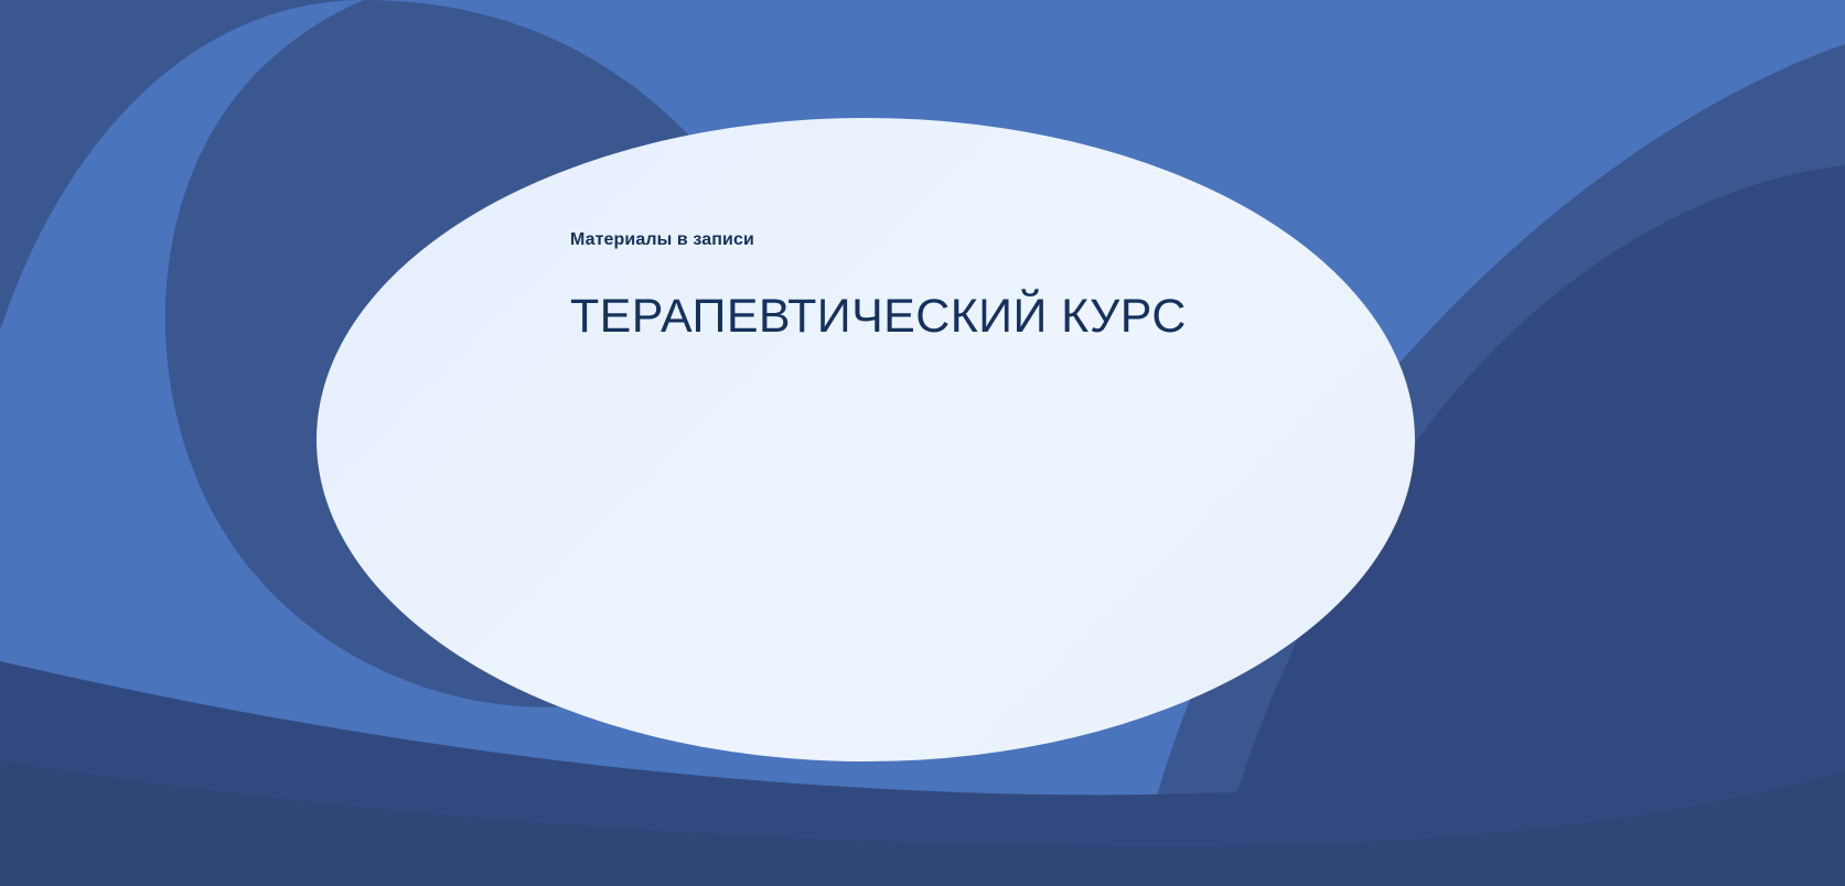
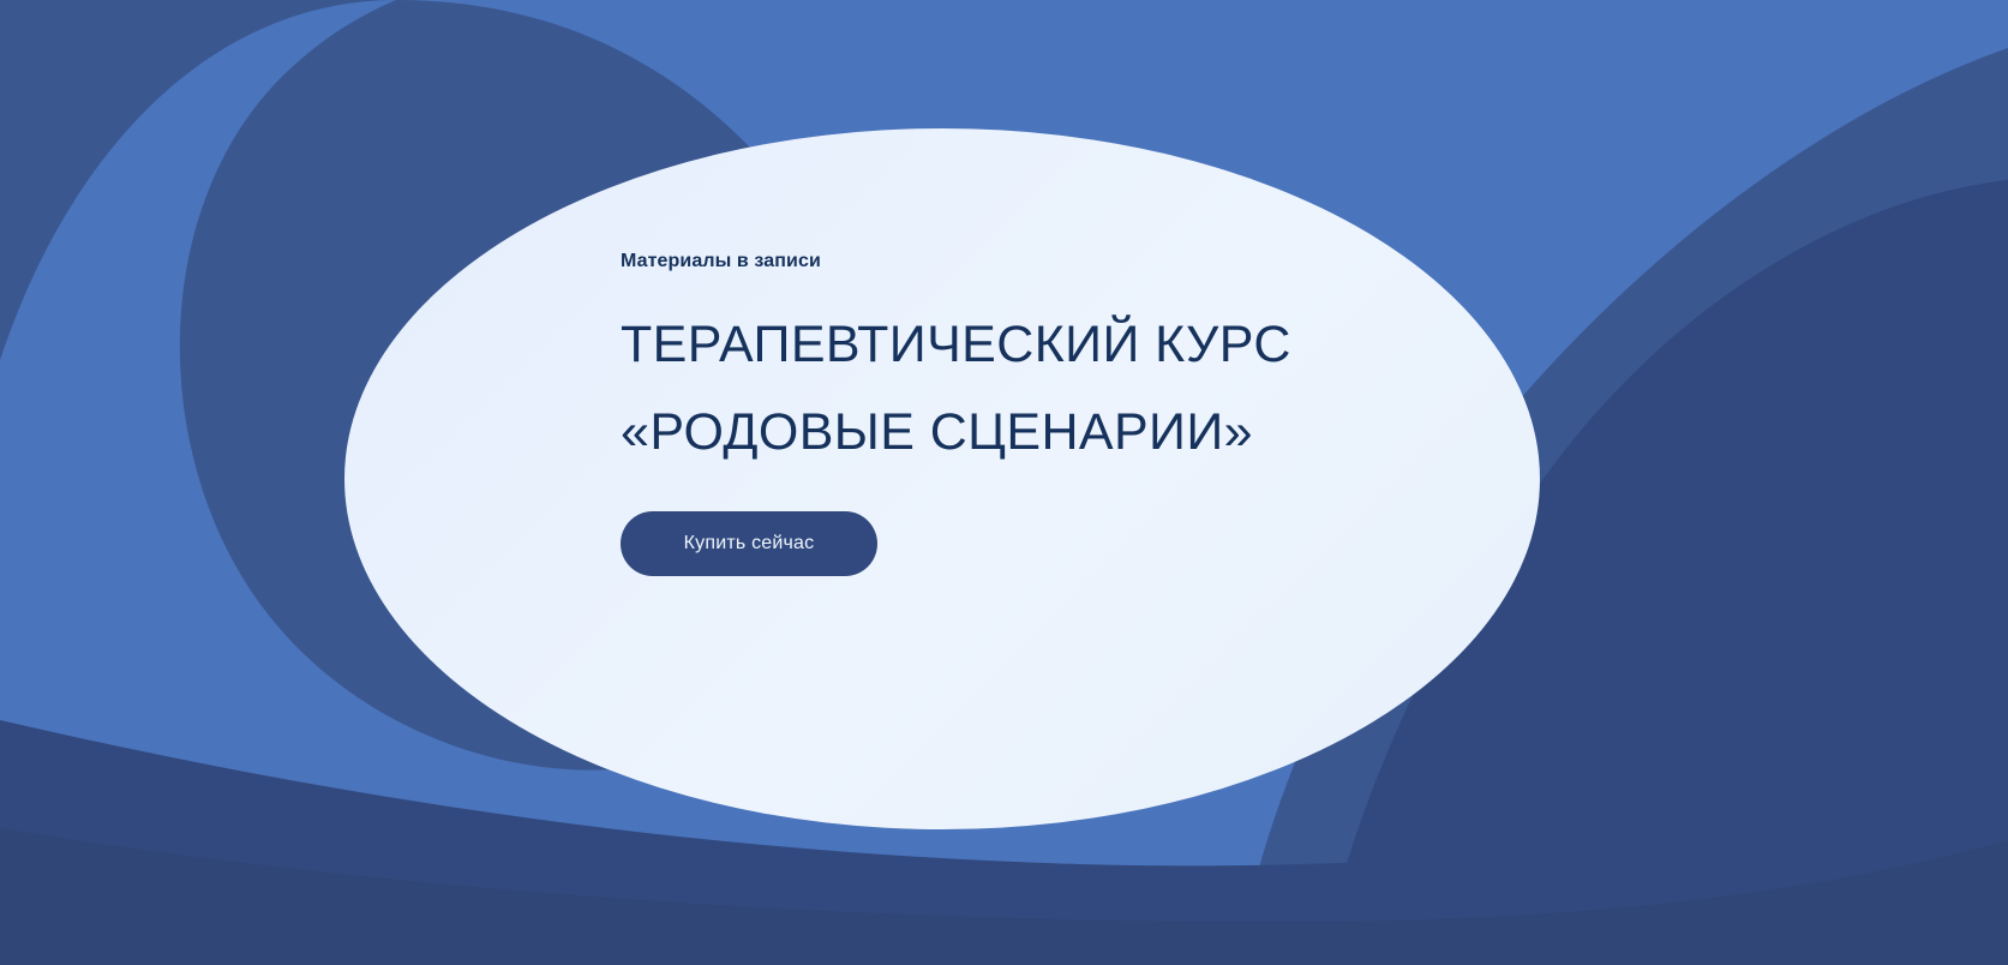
  Материалы в записи
  ТЕРАПЕВТИЧЕСКИЙ КУРС
+ «РОДОВЫЕ СЦЕНАРИИ»
+ Купить сейчас
